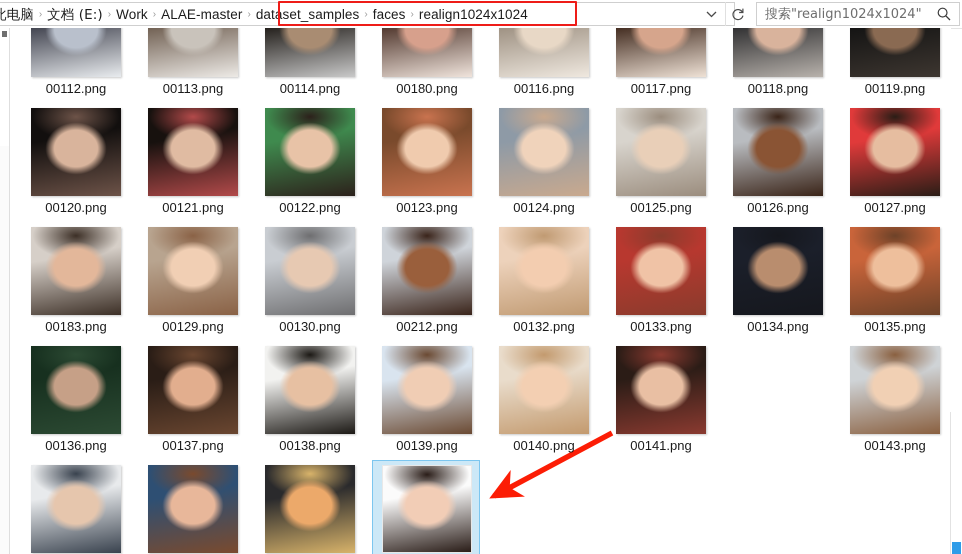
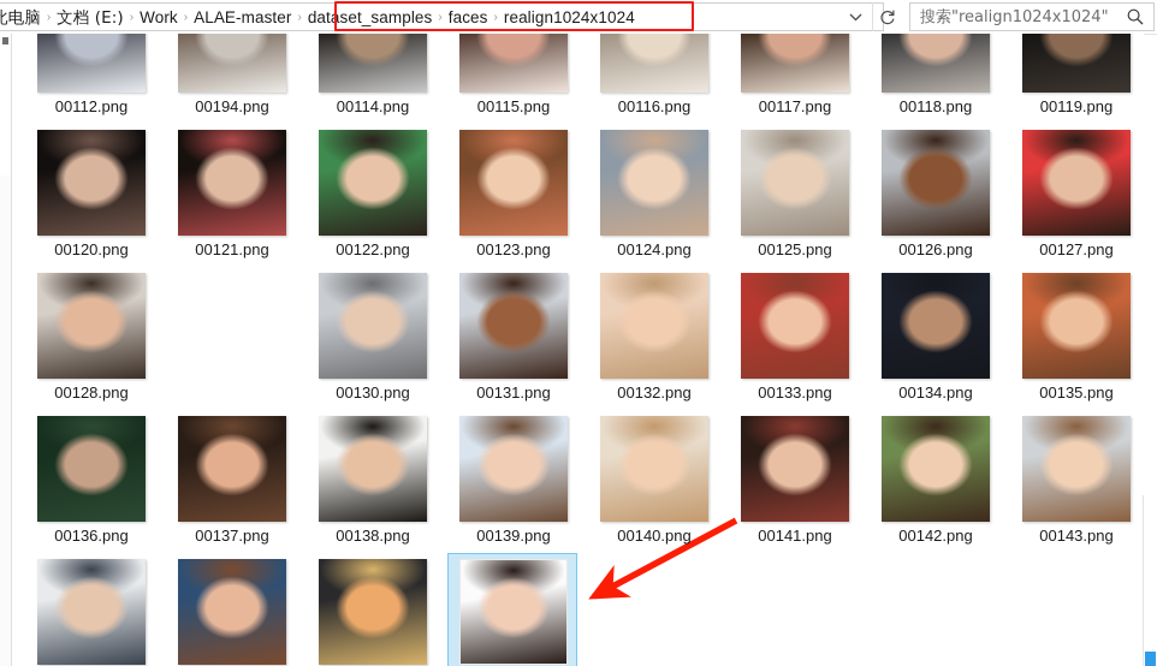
  ›
  文档 (E:)
  ›
  Work
  ›
  ALAE-master
  ›
  dataset_samples
  ›
  faces
  ›
  realign1024x1024
  搜索"realign1024x1024"
  00112.png
- 00113.png
+ 00194.png
  00114.png
- 00180.png
+ 00115.png
  00116.png
  00117.png
  00118.png
  00119.png
  00120.png
  00121.png
  00122.png
  00123.png
  00124.png
  00125.png
  00126.png
  00127.png
- 00183.png
+ 00128.png
- 00129.png
  00130.png
- 00212.png
+ 00131.png
  00132.png
  00133.png
  00134.png
  00135.png
  00136.png
  00137.png
  00138.png
  00139.png
  00140.png
  00141.png
+ 00142.png
  00143.png
